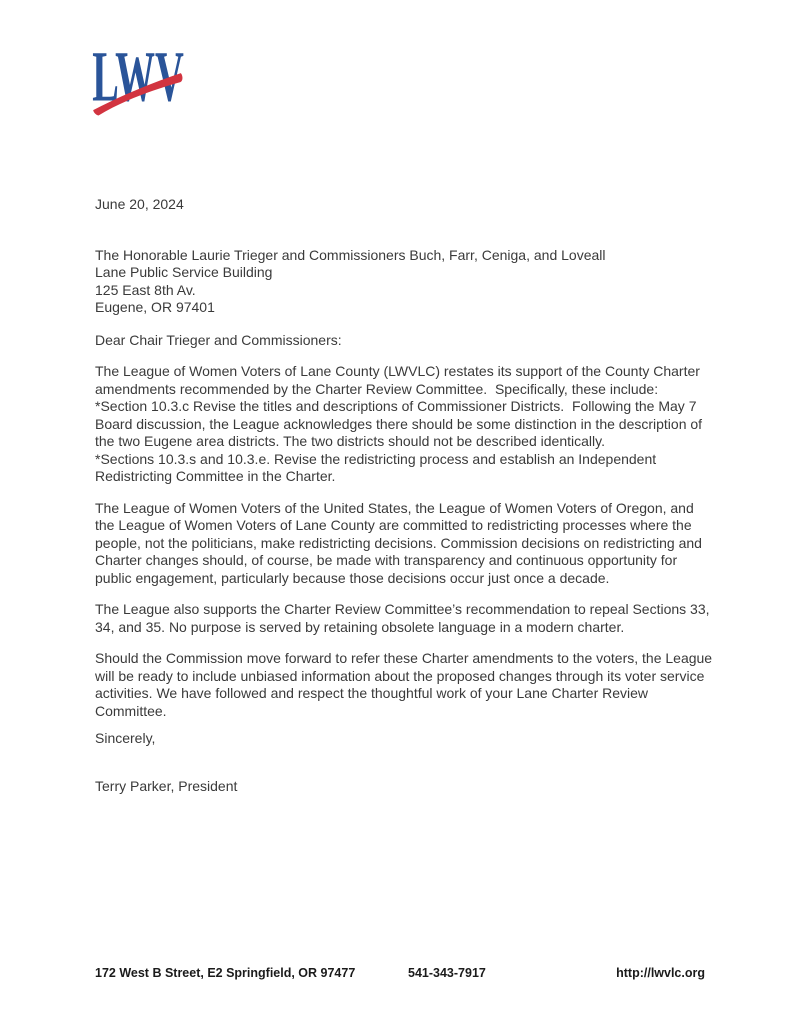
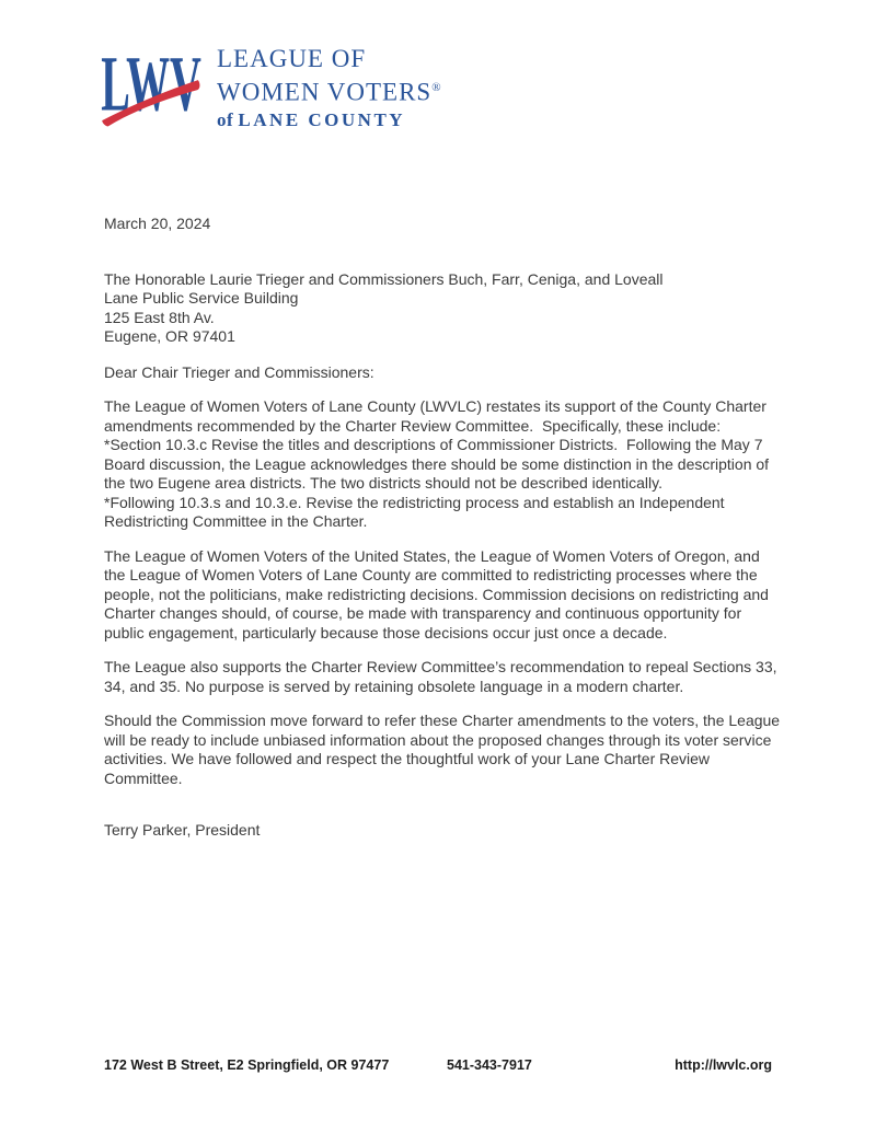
  LWV
+ LEAGUE OF
+ WOMEN VOTERS®
+ of LANE COUNTY
- June 20, 2024
+ March 20, 2024
  The Honorable Laurie Trieger and Commissioners Buch, Farr, Ceniga, and Loveall
  Lane Public Service Building
  125 East 8th Av.
  Eugene, OR 97401
  Dear Chair Trieger and Commissioners:
  The League of Women Voters of Lane County (LWVLC) restates its support of the County Charter amendments recommended by the Charter Review Committee. Specifically, these include:
  *Section 10.3.c Revise the titles and descriptions of Commissioner Districts. Following the May 7 Board discussion, the League acknowledges there should be some distinction in the description of the two Eugene area districts. The two districts should not be described identically.
- *Sections 10.3.s and 10.3.e. Revise the redistricting process and establish an Independent Redistricting Committee in the Charter.
+ *Following 10.3.s and 10.3.e. Revise the redistricting process and establish an Independent Redistricting Committee in the Charter.
  The League of Women Voters of the United States, the League of Women Voters of Oregon, and the League of Women Voters of Lane County are committed to redistricting processes where the people, not the politicians, make redistricting decisions. Commission decisions on redistricting and Charter changes should, of course, be made with transparency and continuous opportunity for public engagement, particularly because those decisions occur just once a decade.
  The League also supports the Charter Review Committee’s recommendation to repeal Sections 33, 34, and 35. No purpose is served by retaining obsolete language in a modern charter.
  Should the Commission move forward to refer these Charter amendments to the voters, the League will be ready to include unbiased information about the proposed changes through its voter service activities. We have followed and respect the thoughtful work of your Lane Charter Review Committee.
- Sincerely,
  Terry Parker, President
  172 West B Street, E2 Springfield, OR 97477
  541-343-7917
  http://lwvlc.org
